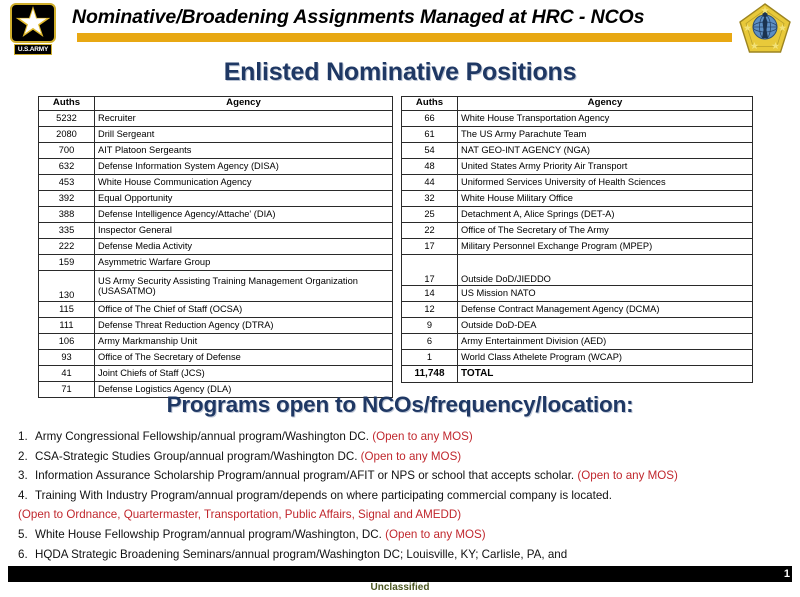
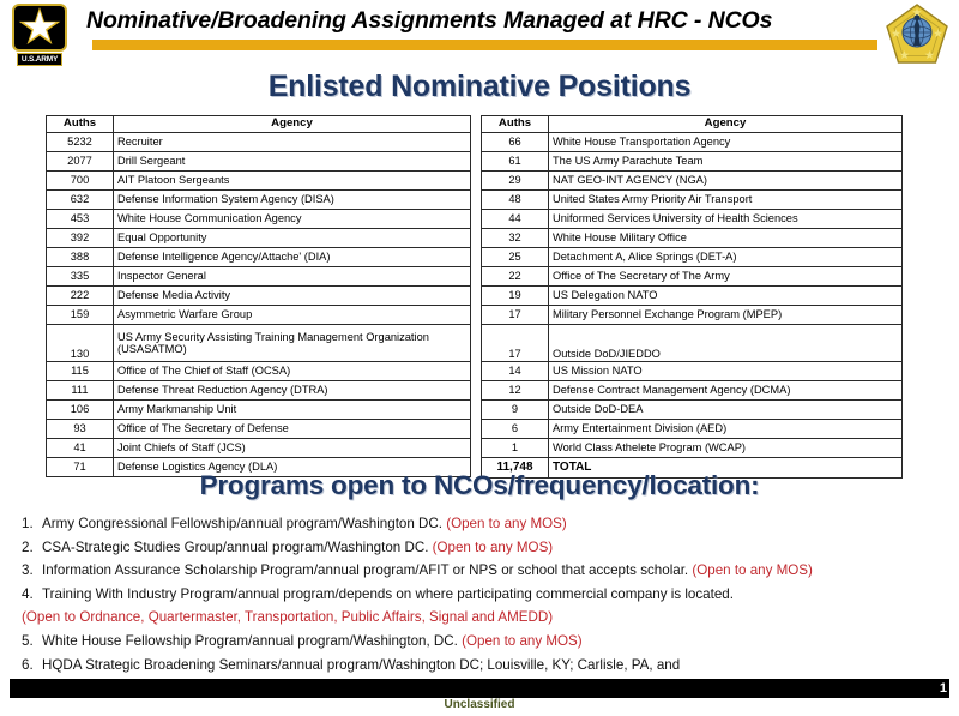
  Nominative/Broadening Assignments Managed at HRC - NCOs
  Enlisted Nominative Positions
  Auths	Agency
  5232	Recruiter
- 2080	Drill Sergeant
+ 2077	Drill Sergeant
  700	AIT Platoon Sergeants
  632	Defense Information System Agency (DISA)
  453	White House Communication Agency
  392	Equal Opportunity
  388	Defense Intelligence Agency/Attache' (DIA)
  335	Inspector General
  222	Defense Media Activity
  159	Asymmetric Warfare Group
  130	US Army Security Assisting Training Management Organization (USASATMO)
  115	Office of The Chief of Staff (OCSA)
  111	Defense Threat Reduction Agency (DTRA)
  106	Army Markmanship Unit
  93	Office of The Secretary of Defense
  41	Joint Chiefs of Staff (JCS)
  71	Defense Logistics Agency (DLA)
  Auths	Agency
  66	White House Transportation Agency
  61	The US Army Parachute Team
- 54	NAT GEO-INT AGENCY (NGA)
+ 29	NAT GEO-INT AGENCY (NGA)
  48	United States Army Priority Air Transport
  44	Uniformed Services University of Health Sciences
  32	White House Military Office
  25	Detachment A, Alice Springs (DET-A)
  22	Office of The Secretary of The Army
+ 19	US Delegation NATO
  17	Military Personnel Exchange Program (MPEP)
  17	Outside DoD/JIEDDO
  14	US Mission NATO
  12	Defense Contract Management Agency (DCMA)
  9	Outside DoD-DEA
  6	Army Entertainment Division (AED)
  1	World Class Athelete Program (WCAP)
  11,748	TOTAL
  Programs open to NCOs/frequency/location:
  1. Army Congressional Fellowship/annual program/Washington DC. (Open to any MOS)
  2. CSA-Strategic Studies Group/annual program/Washington DC. (Open to any MOS)
  3. Information Assurance Scholarship Program/annual program/AFIT or NPS or school that accepts scholar. (Open to any MOS)
  4. Training With Industry Program/annual program/depends on where participating commercial company is located.
  (Open to Ordnance, Quartermaster, Transportation, Public Affairs, Signal and AMEDD)
  5. White House Fellowship Program/annual program/Washington, DC. (Open to any MOS)
  6. HQDA Strategic Broadening Seminars/annual program/Washington DC; Louisville, KY; Carlisle, PA, and
  1
  Unclassified
